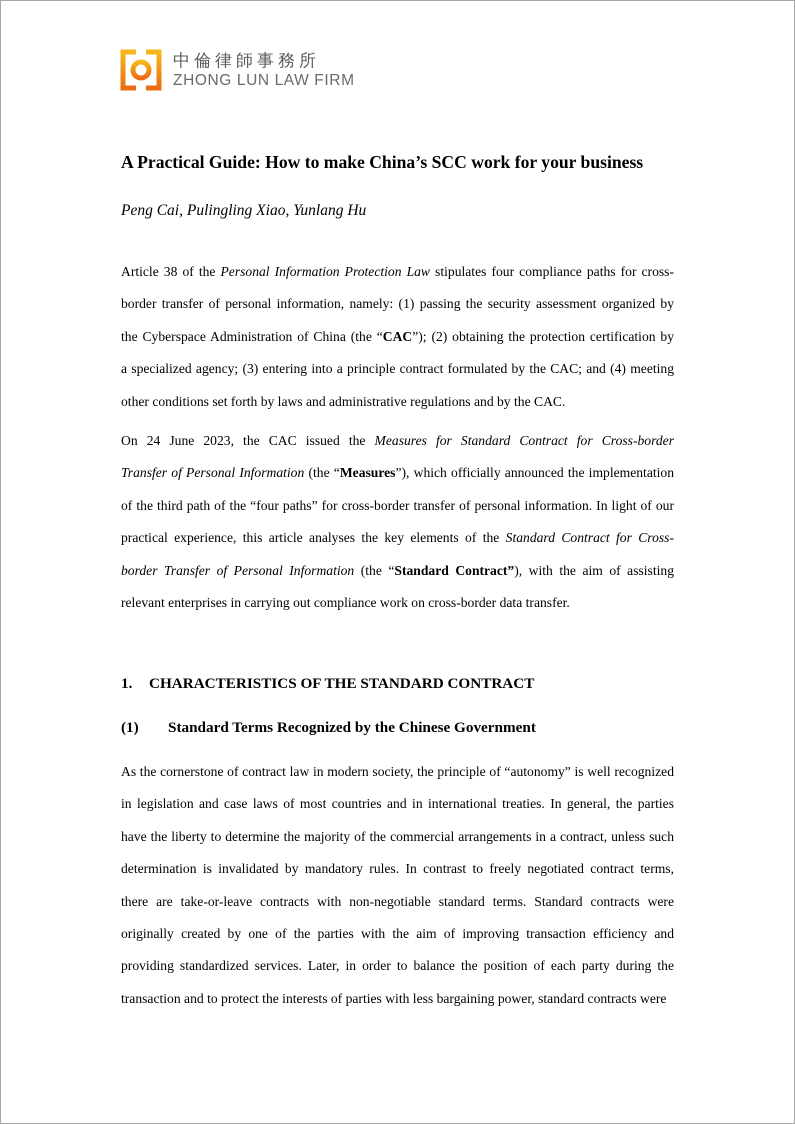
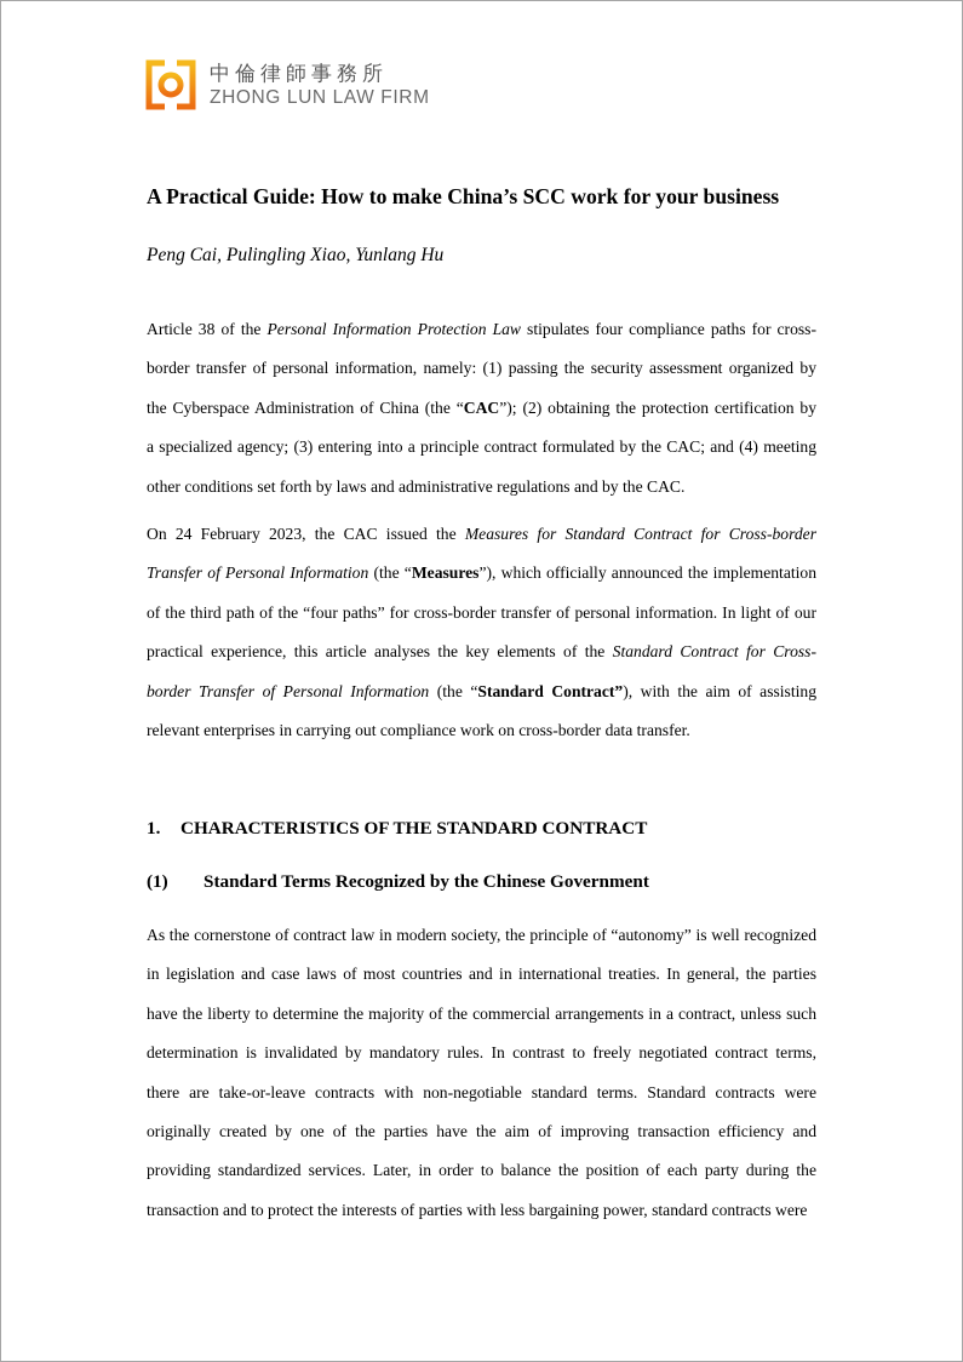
  中倫律師事務所
  ZHONG LUN LAW FIRM
  A Practical Guide: How to make China’s SCC work for your business
  Peng Cai, Pulingling Xiao, Yunlang Hu
  Article 38 of the Personal Information Protection Law stipulates four compliance paths for cross-
  border transfer of personal information, namely: (1) passing the security assessment organized by
  the Cyberspace Administration of China (the “CAC”); (2) obtaining the protection certification by
  a specialized agency; (3) entering into a principle contract formulated by the CAC; and (4) meeting
  other conditions set forth by laws and administrative regulations and by the CAC.
- On 24 June 2023, the CAC issued the Measures for Standard Contract for Cross-border
+ On 24 February 2023, the CAC issued the Measures for Standard Contract for Cross-border
  Transfer of Personal Information (the “Measures”), which officially announced the implementation
  of the third path of the “four paths” for cross-border transfer of personal information. In light of our
  practical experience, this article analyses the key elements of the Standard Contract for Cross-
  border Transfer of Personal Information (the “Standard Contract”), with the aim of assisting
  relevant enterprises in carrying out compliance work on cross-border data transfer.
  1. CHARACTERISTICS OF THE STANDARD CONTRACT
  (1) Standard Terms Recognized by the Chinese Government
  As the cornerstone of contract law in modern society, the principle of “autonomy” is well recognized
  in legislation and case laws of most countries and in international treaties. In general, the parties
  have the liberty to determine the majority of the commercial arrangements in a contract, unless such
  determination is invalidated by mandatory rules. In contrast to freely negotiated contract terms,
  there are take-or-leave contracts with non-negotiable standard terms. Standard contracts were
- originally created by one of the parties with the aim of improving transaction efficiency and
+ originally created by one of the parties have the aim of improving transaction efficiency and
  providing standardized services. Later, in order to balance the position of each party during the
  transaction and to protect the interests of parties with less bargaining power, standard contracts were
